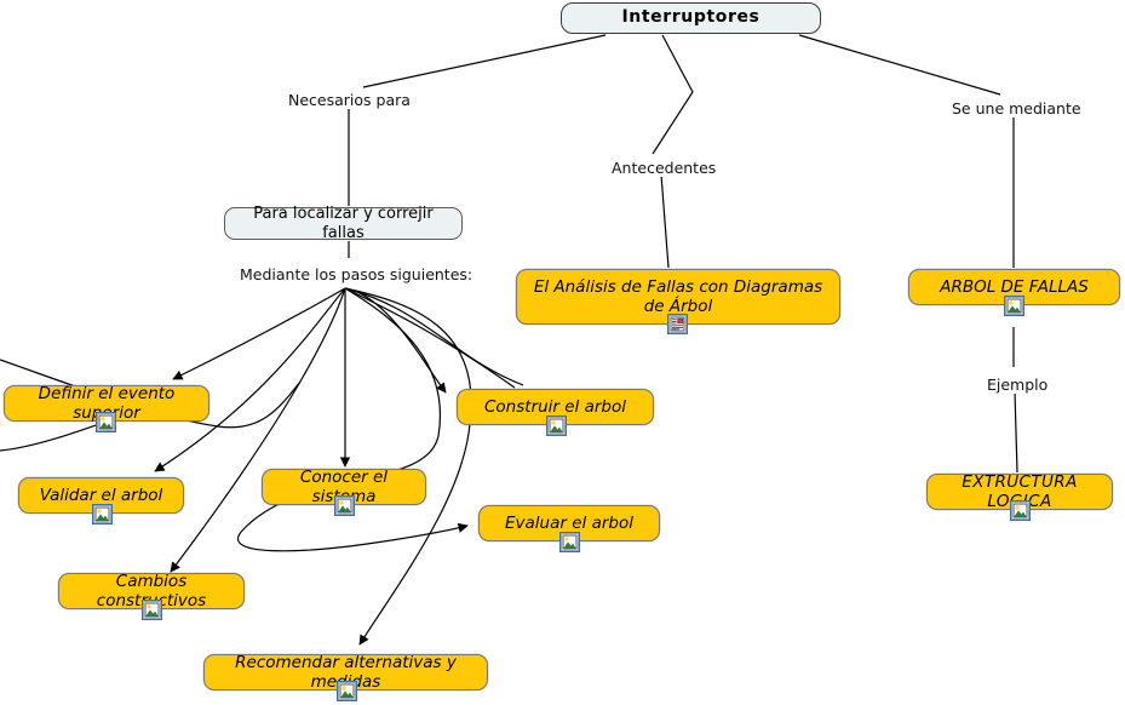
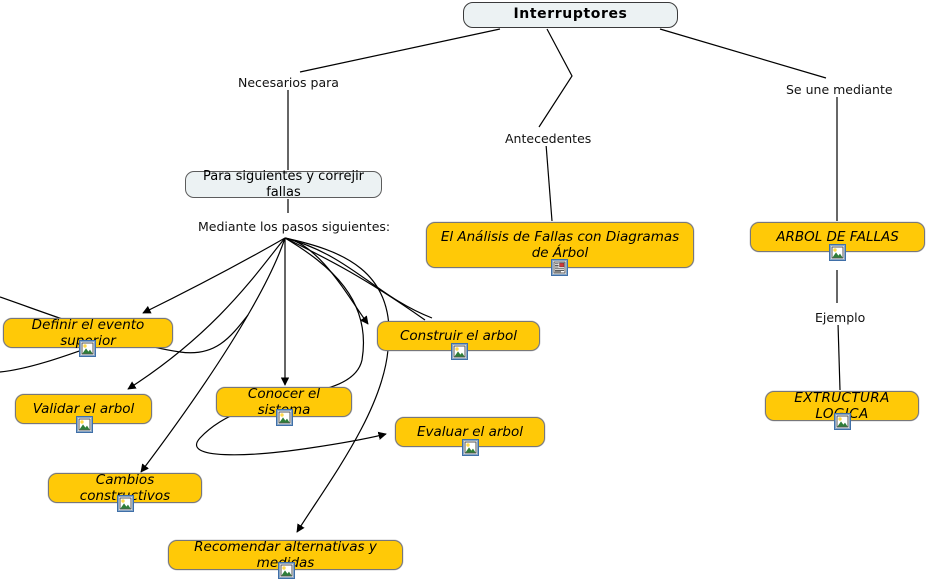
  Interruptores
- Para localizar y correjir fallas
+ Para siguientes y correjir fallas
  El Análisis de Fallas con Diagramas de Árbol
  ARBOL DE FALLAS
  EXTRUCTURA LOCA
  Definir el evento suior
  Construir el arbol
  Validar el arbol
  Conocer el sisma
  Evaluar el arbol
  Cambios constctivos
  Recomendar alternativas y meas
  Necesarios para
  Antecedentes
  Se une mediante
  Mediante los pasos siguientes:
  Ejemplo
